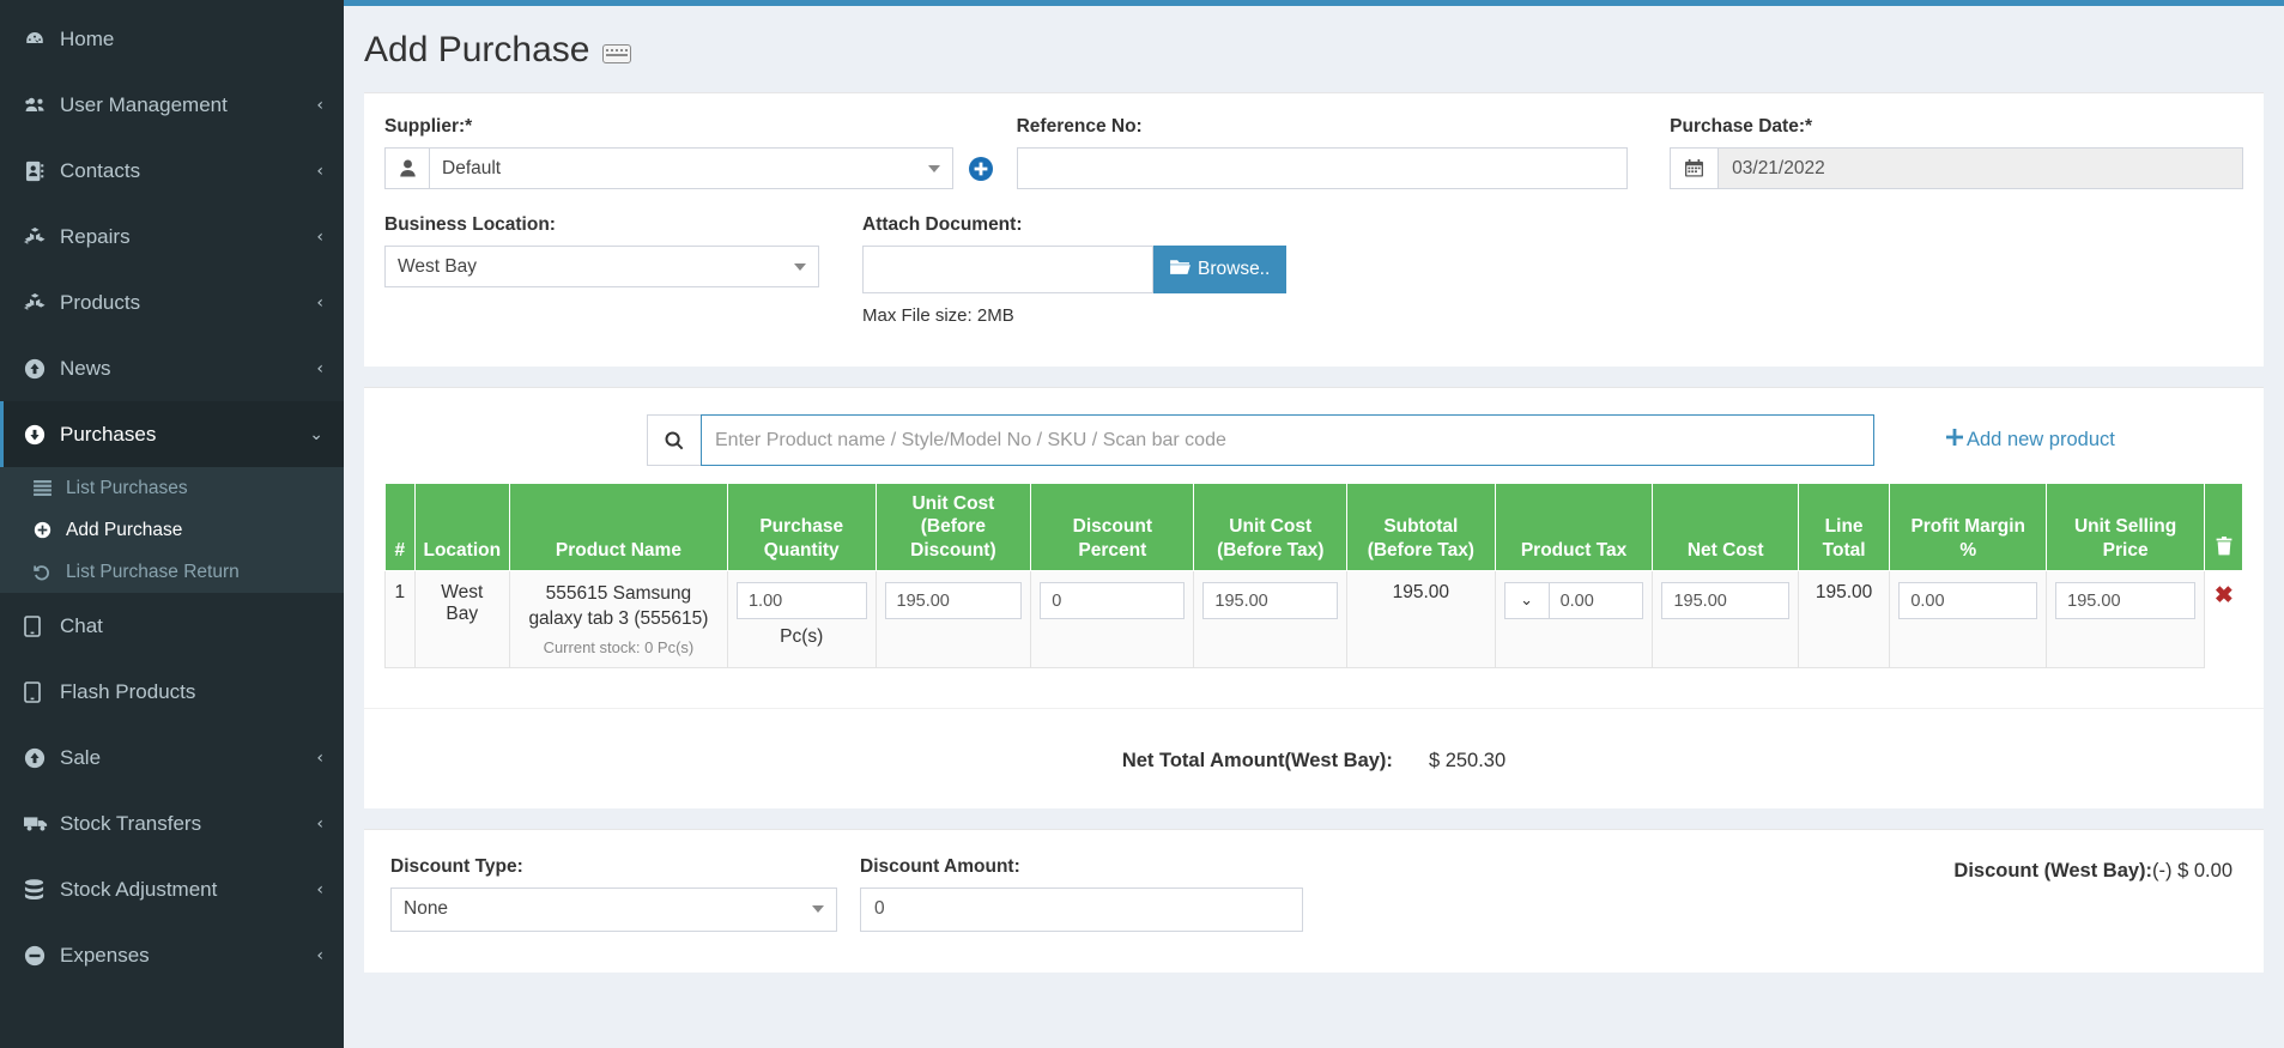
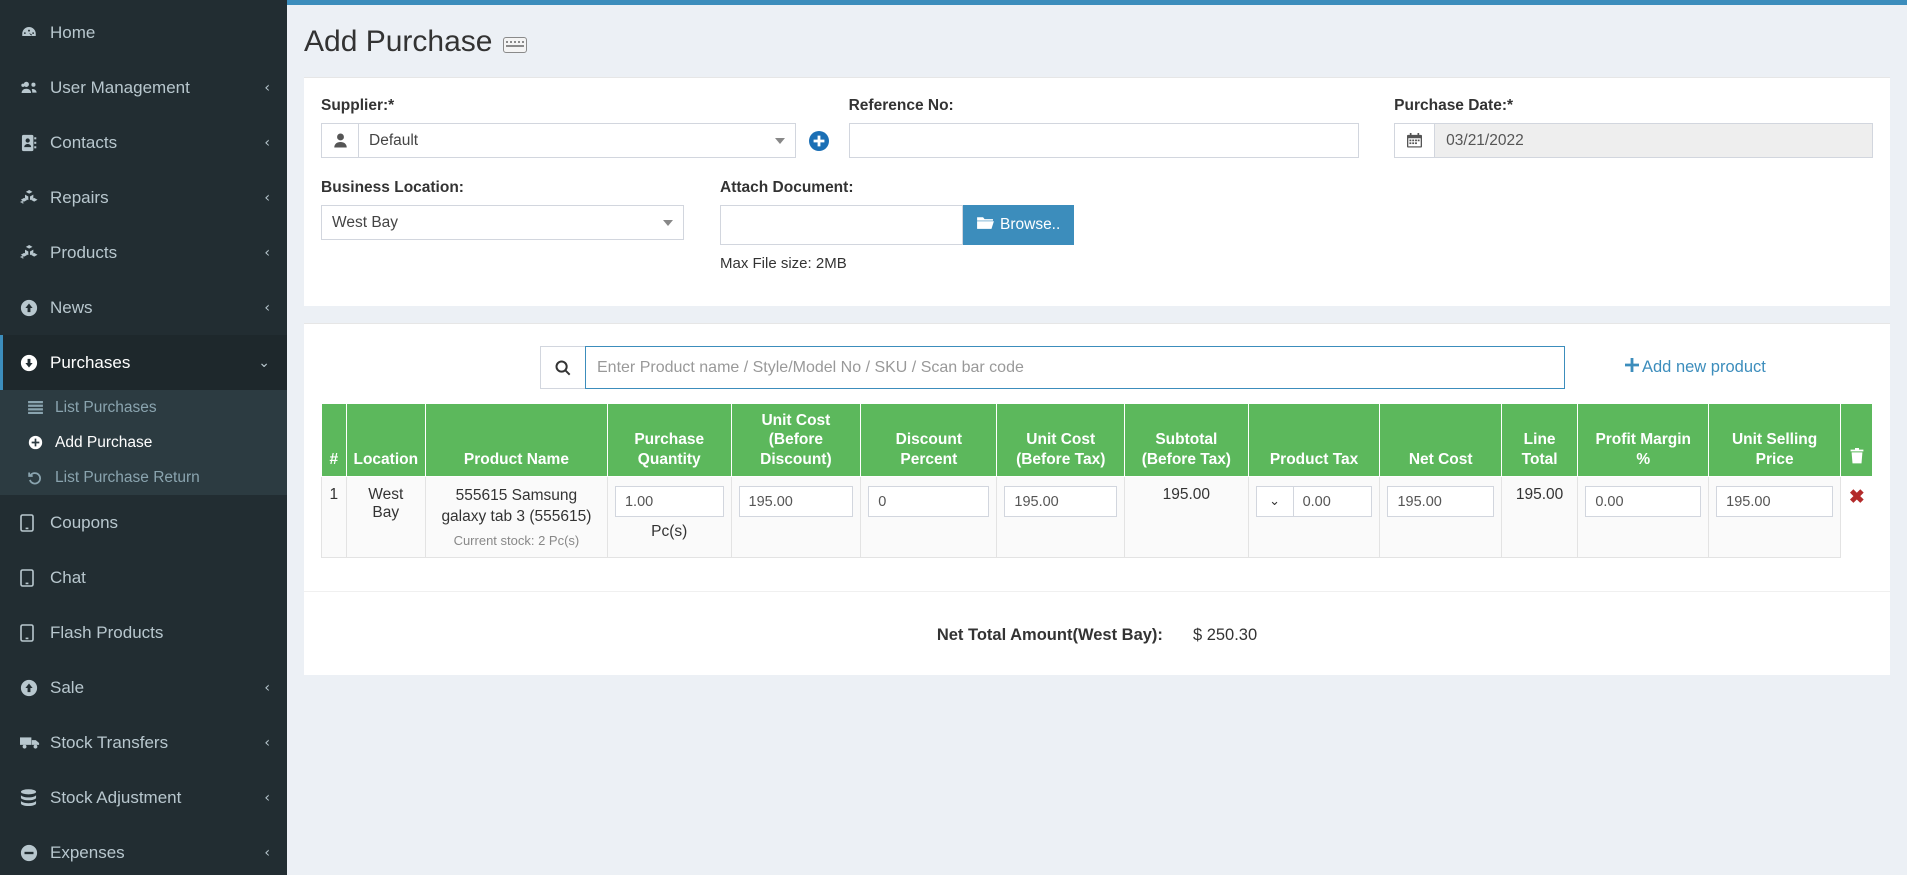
  Home
  User Management
  ‹
  Contacts
  ‹
  Repairs
  ‹
  Products
  ‹
  News
  ‹
  Purchases
  ⌄
  List Purchases
  Add Purchase
  List Purchase Return
+ Coupons
  Chat
  Flash Products
  Sale
  ‹
  Stock Transfers
  ‹
  Stock Adjustment
  ‹
  Expenses
  ‹
  Add Purchase
  Supplier:*
  Default
  Reference No:
  Purchase Date:*
  03/21/2022
  Business Location:
  West Bay
  Attach Document:
  Browse..
  Max File size: 2MB
  Enter Product name / Style/Model No / SKU / Scan bar code
  Add new product
  #	Location	Product Name	PurchaseQuantity	Unit Cost(BeforeDiscount)	DiscountPercent	Unit Cost(Before Tax)	Subtotal(Before Tax)	Product Tax	Net Cost	LineTotal	Profit Margin%	Unit SellingPrice
- 1	West Bay	555615 Samsung galaxy tab 3 (555615) Current stock: 0 Pc(s)	1.00 Pc(s)	195.00	0	195.00	195.00	⌄ 0.00	195.00	195.00	0.00	195.00	✖
+ 1	West Bay	555615 Samsung galaxy tab 3 (555615) Current stock: 2 Pc(s)	1.00 Pc(s)	195.00	0	195.00	195.00	⌄ 0.00	195.00	195.00	0.00	195.00	✖
  Net Total Amount(West Bay):
  $ 250.30
- Discount Type:
- None
- Discount Amount:
- 0
- Discount (West Bay):(-) $ 0.00
